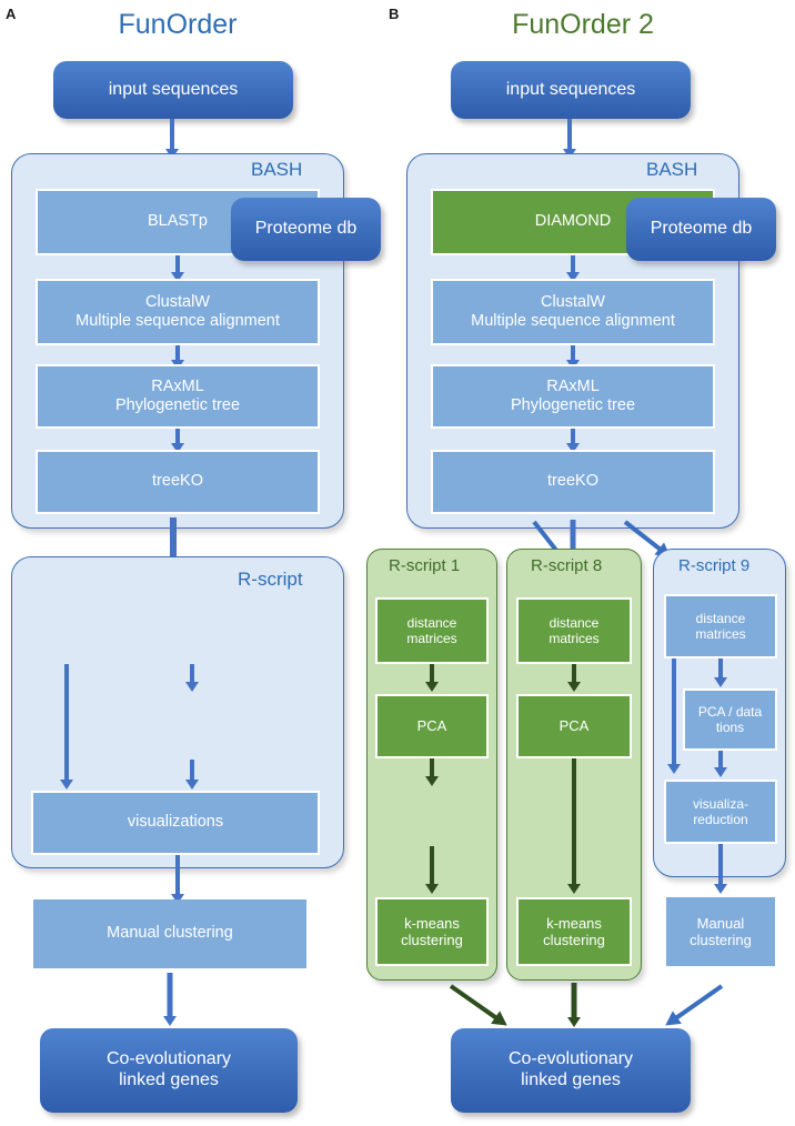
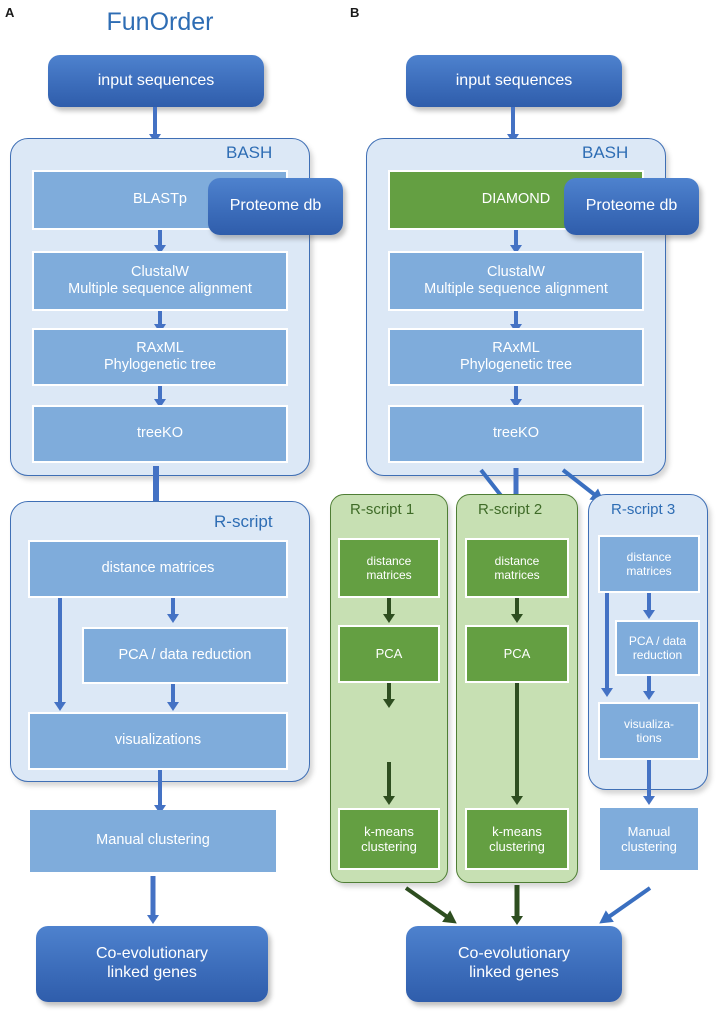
  A
  FunOrder
  input sequences
  BASH
  BLASTp
  ClustalW
  Multiple sequence alignment
  RAxML
  Phylogenetic tree
  treeKO
  Proteome db
  R-script
+ distance matrices
+ PCA / data reduction
  visualizations
  Manual clustering
  Co-evolutionary
  linked genes
  B
- FunOrder 2
  input sequences
  BASH
  DIAMOND
  ClustalW
  Multiple sequence alignment
  RAxML
  Phylogenetic tree
  treeKO
  Proteome db
  R-script 1
  distance
  matrices
  PCA
  k-means
  clustering
- R-script 8
+ R-script 2
  distance
  matrices
  PCA
  k-means
  clustering
- R-script 9
+ R-script 3
  distance
  matrices
  PCA / data
- tions
+ reduction
  visualiza-
- reduction
+ tions
  Manual
  clustering
  Co-evolutionary
  linked genes
